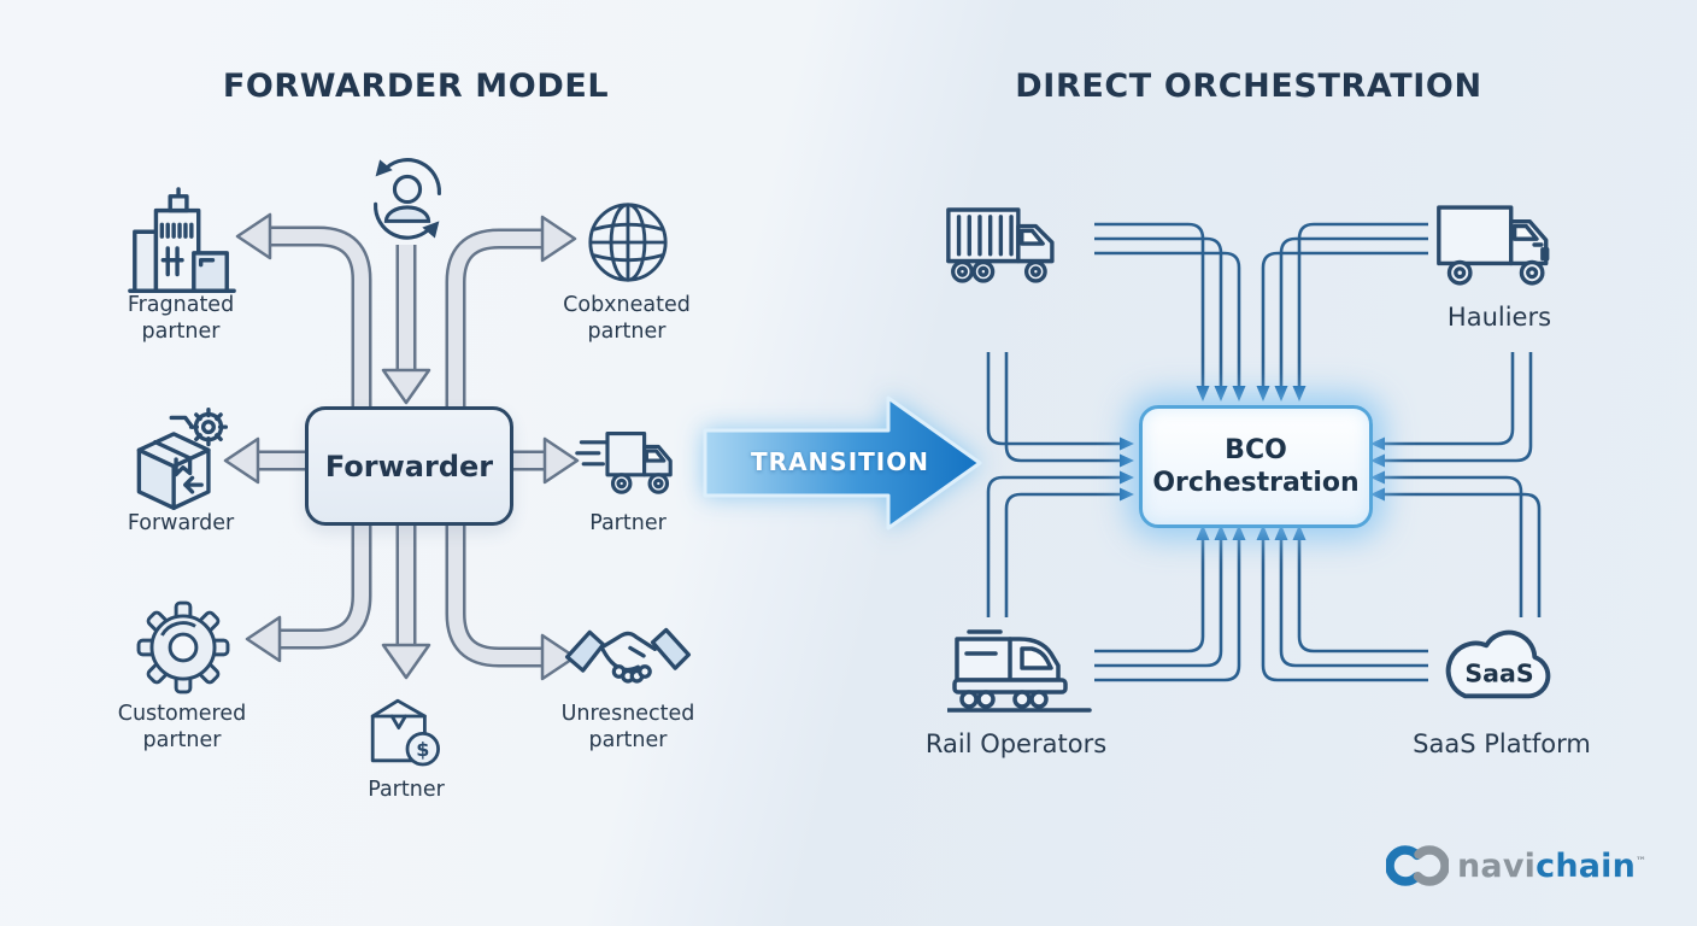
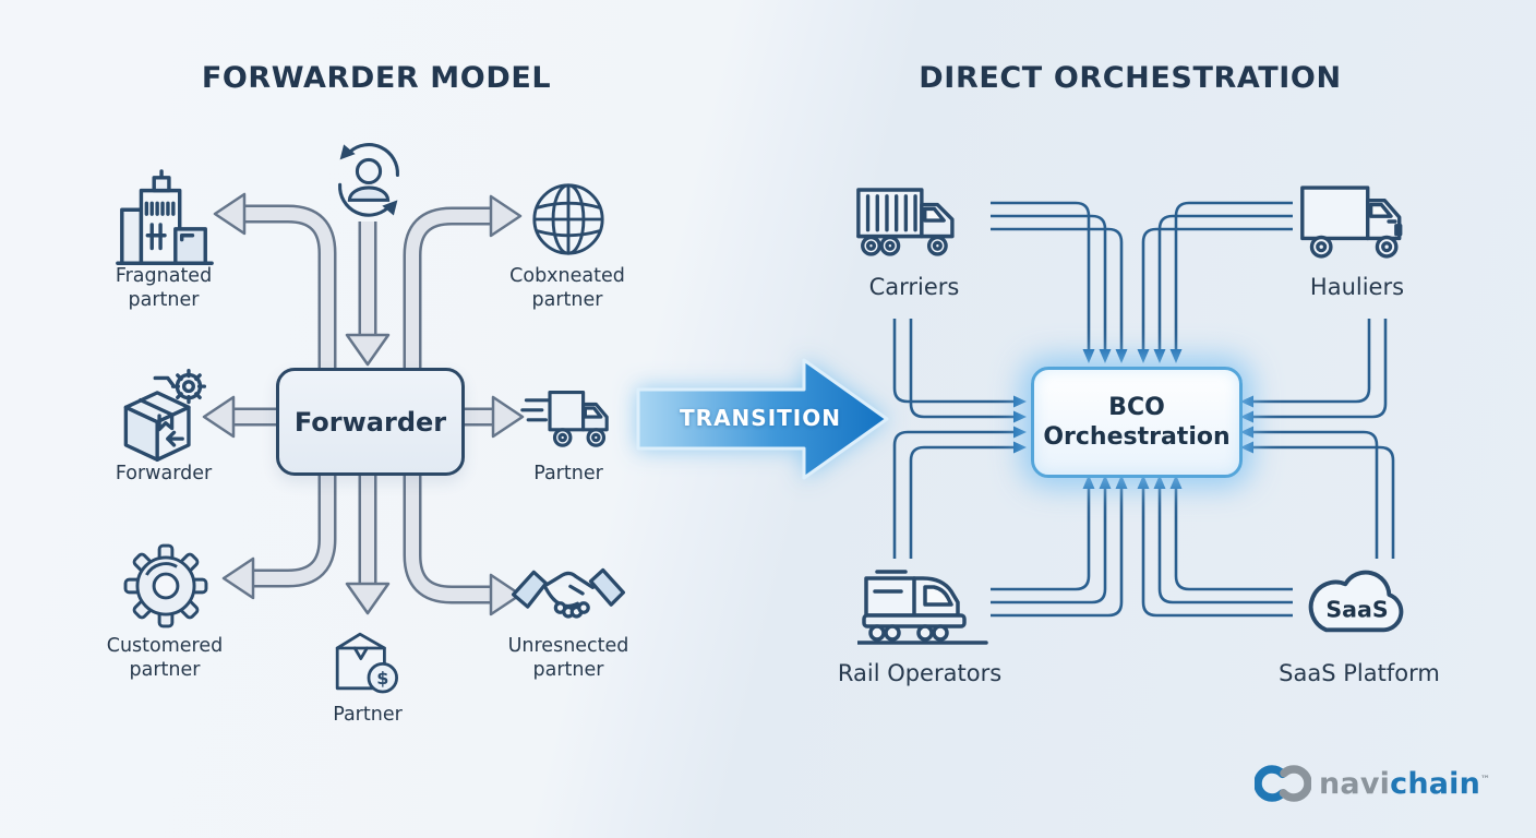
  FORWARDER MODEL
  DIRECT ORCHESTRATION
  TRANSITION
  Forwarder
  BCO
  Orchestration
  $
  SaaS
  Fragnated
  partner
  Cobxneated
  partner
  Forwarder
  Partner
  Customered
  partner
  Partner
  Unresnected
  partner
+ Carriers
  Hauliers
  Rail Operators
  SaaS Platform
  navichain™
